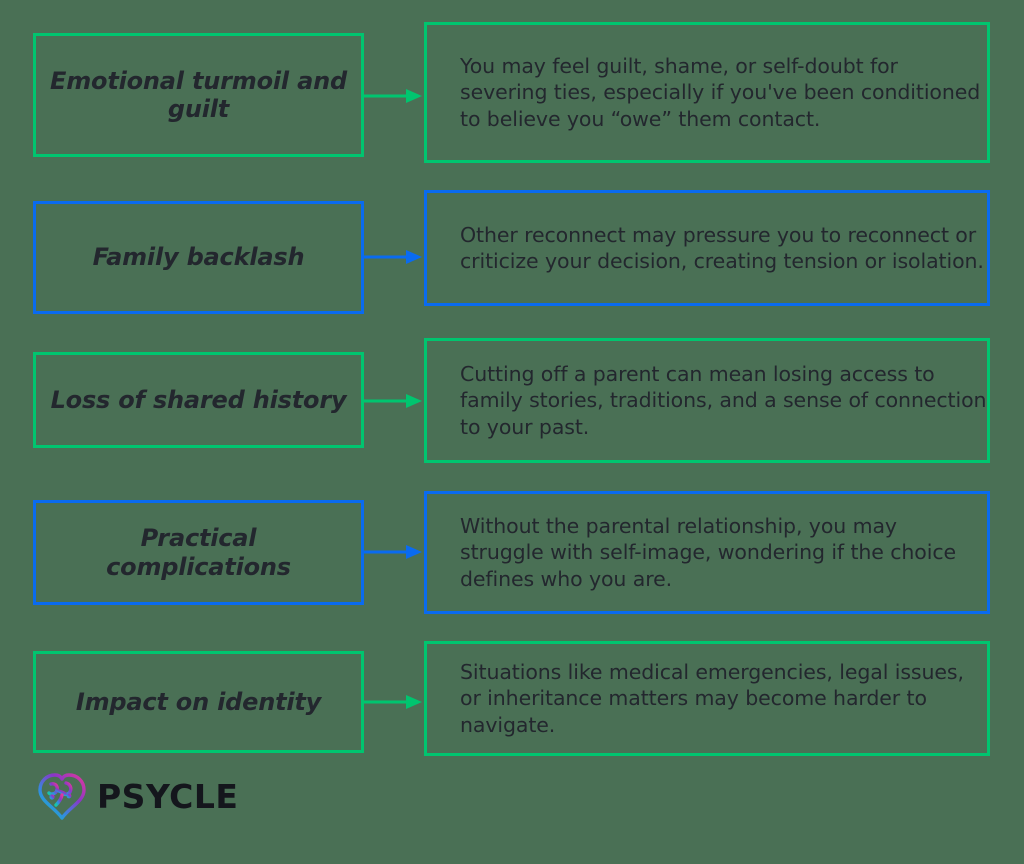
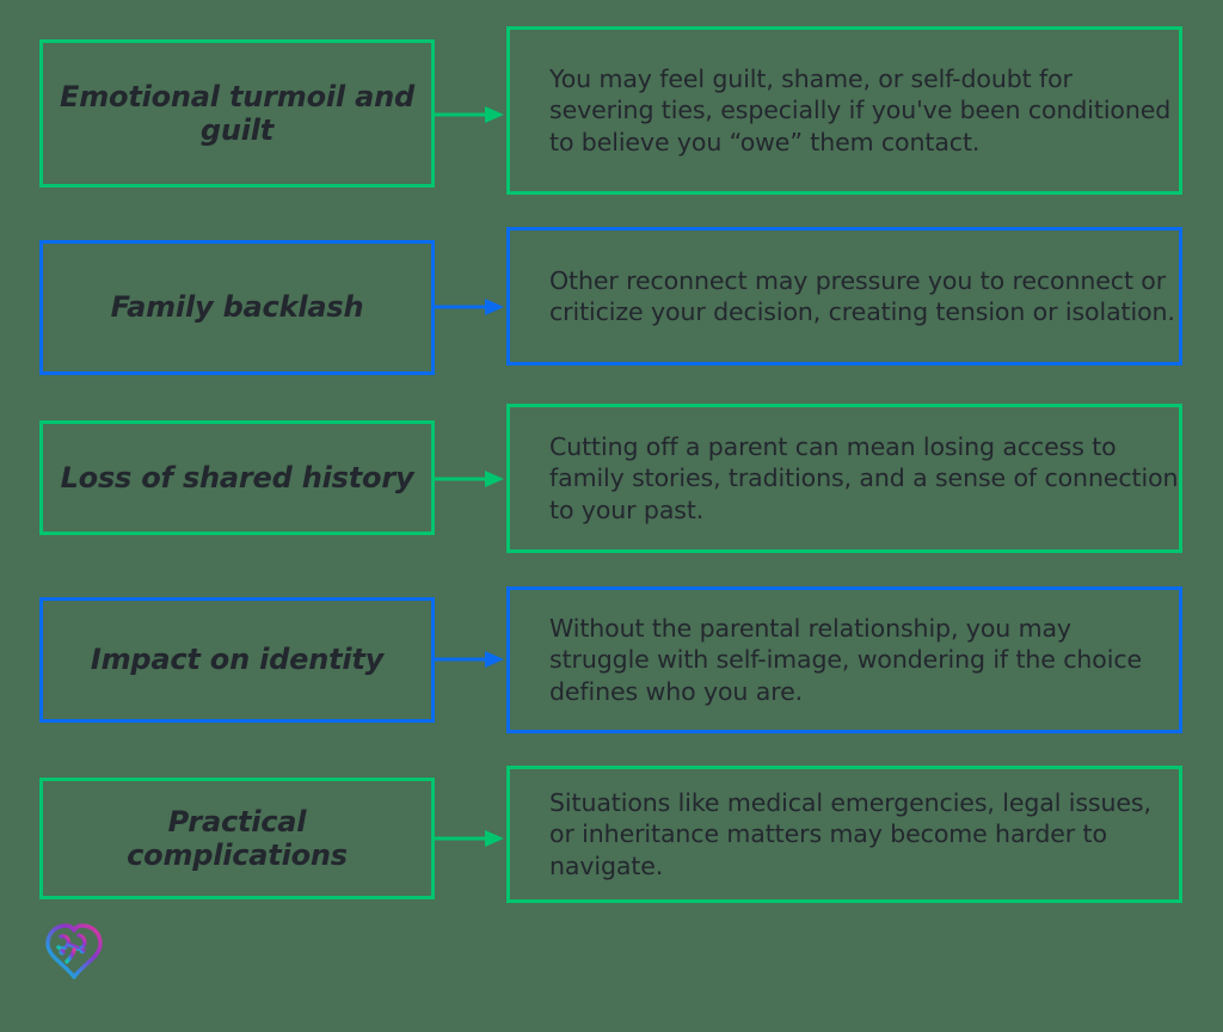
  Emotional turmoil and guilt
  You may feel guilt, shame, or self-doubt for severing ties, especially if you've been conditioned to believe you “owe” them contact.
  Family backlash
  Other reconnect may pressure you to reconnect or criticize your decision, creating tension or isolation.
  Loss of shared history
  Cutting off a parent can mean losing access to family stories, traditions, and a sense of connection to your past.
- Practical complications
+ Impact on identity
  Without the parental relationship, you may struggle with self-image, wondering if the choice defines who you are.
- Impact on identity
+ Practical complications
  Situations like medical emergencies, legal issues, or inheritance matters may become harder to navigate.
- PSYCLE
